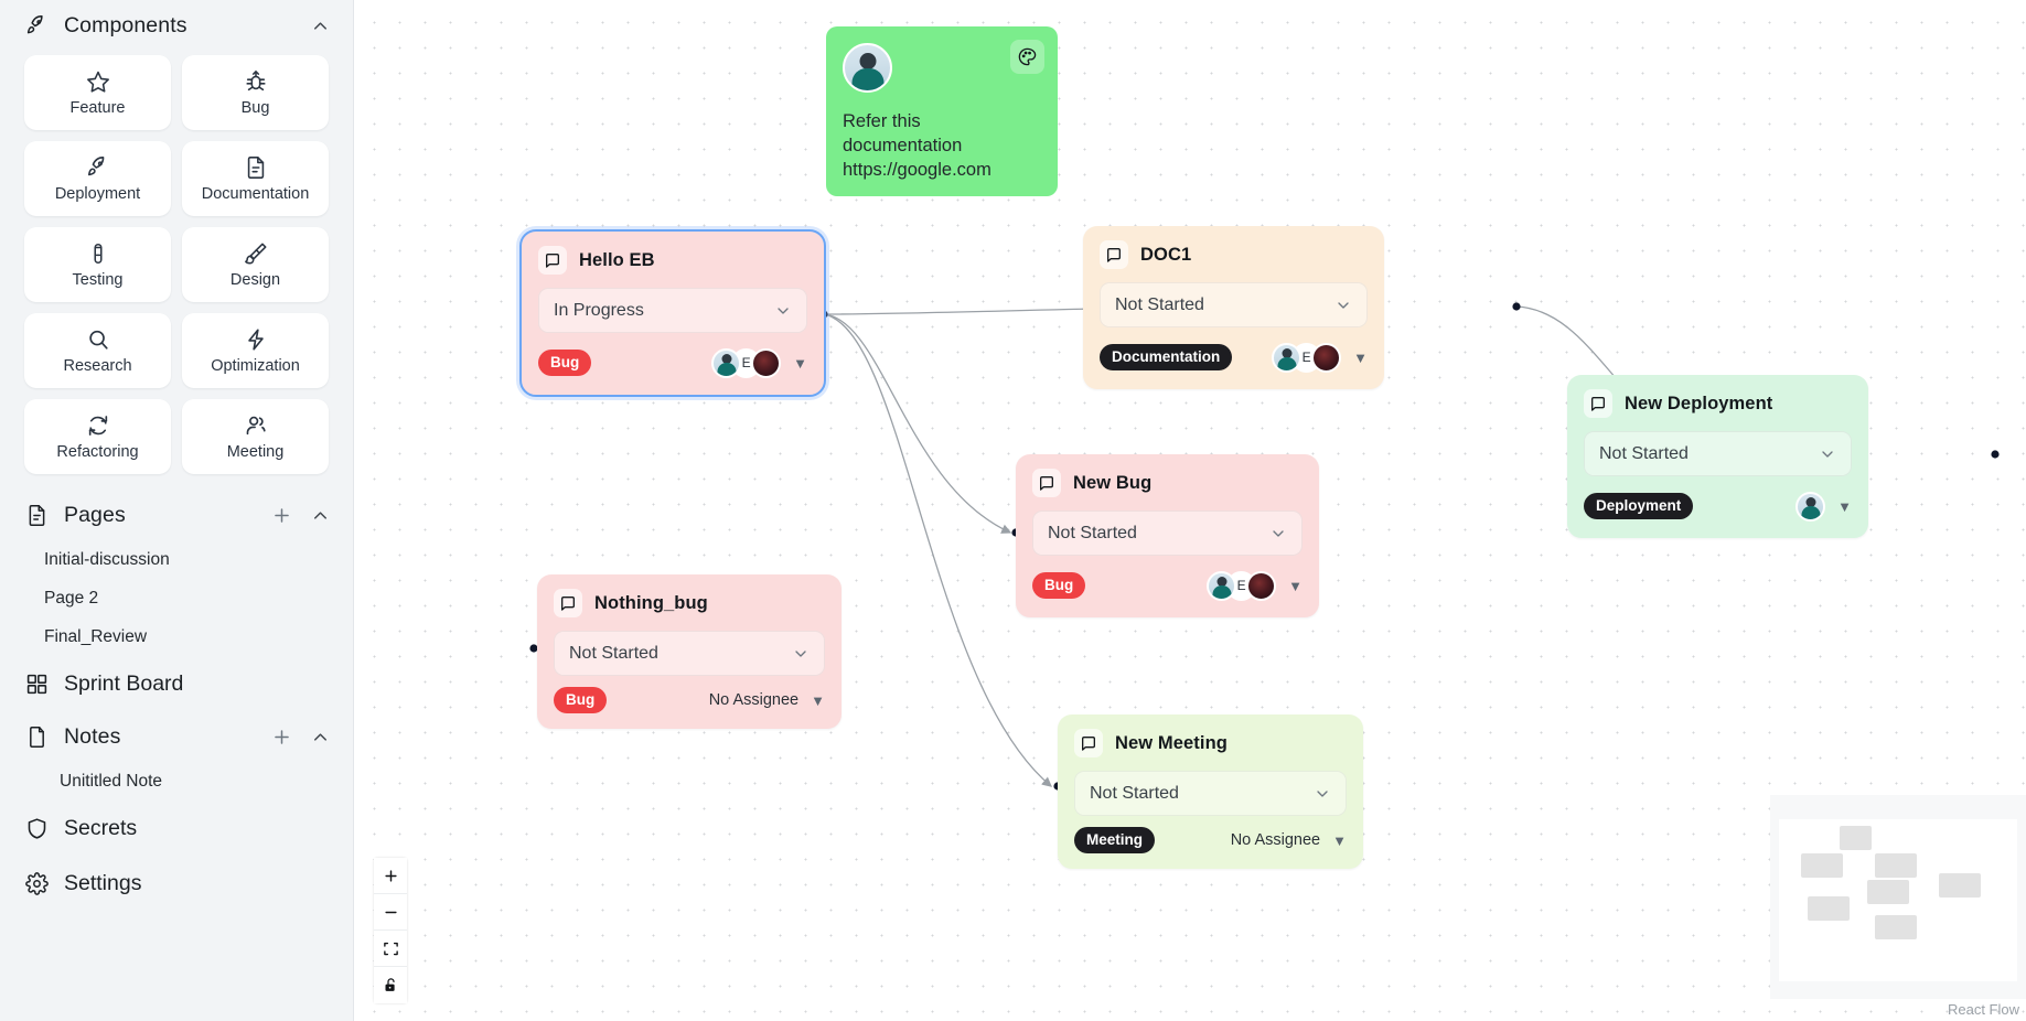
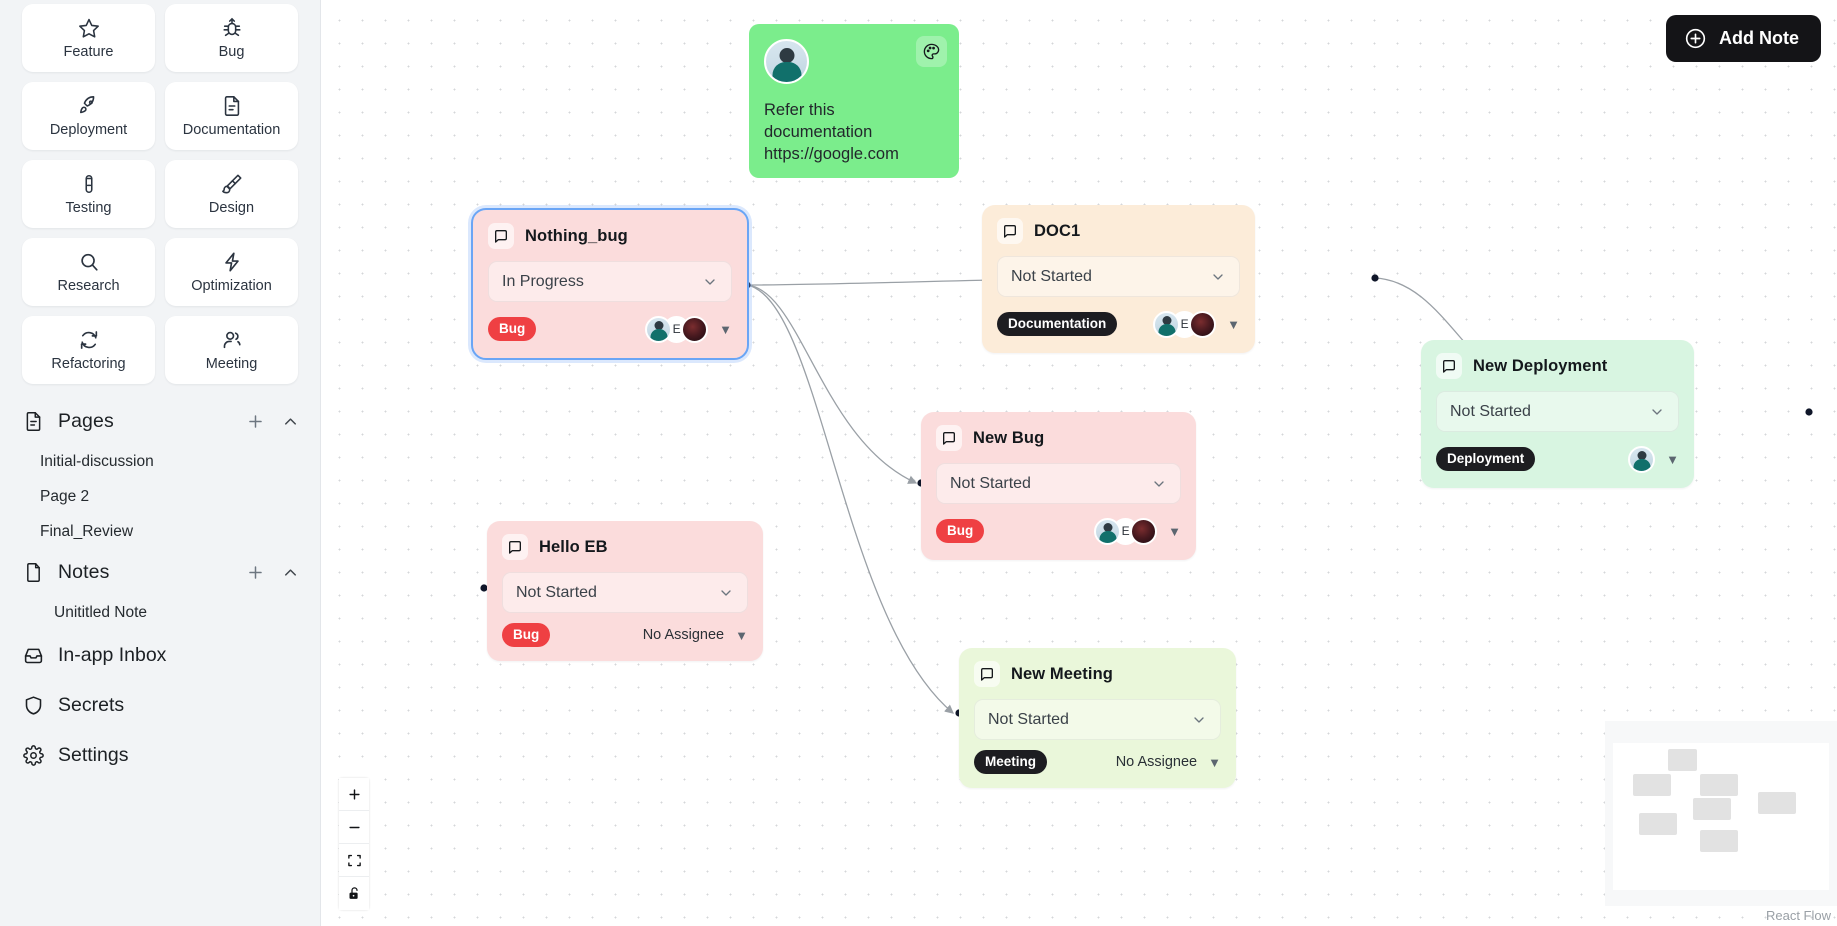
- Components
  Feature
  Bug
  Deployment
  Documentation
  Testing
  Design
  Research
  Optimization
  Refactoring
  Meeting
  Pages
  Initial-discussion
  Page 2
  Final_Review
- Sprint Board
  Notes
  Unititled Note
+ In-app Inbox
  Secrets
  Settings
  Refer this documentation
  https://google.com
- Hello EB
+ Nothing_bug
  In Progress
  Bug
  E
  ▼
  DOC1
  Not Started
  Documentation
  E
  ▼
  New Deployment
  Not Started
  Deployment
  ▼
  New Bug
  Not Started
  Bug
  E
  ▼
- Nothing_bug
+ Hello EB
  Not Started
  Bug
  No Assignee
  ▼
  New Meeting
  Not Started
  Meeting
  No Assignee
  ▼
+ Add Note
  React Flow
